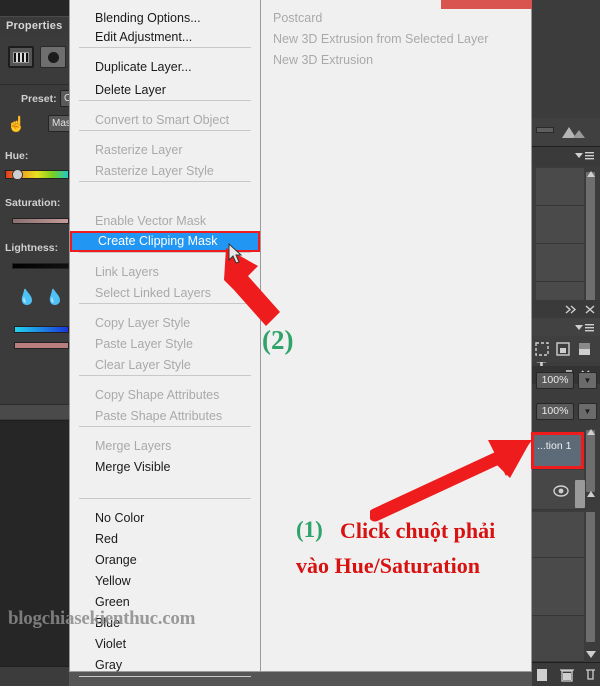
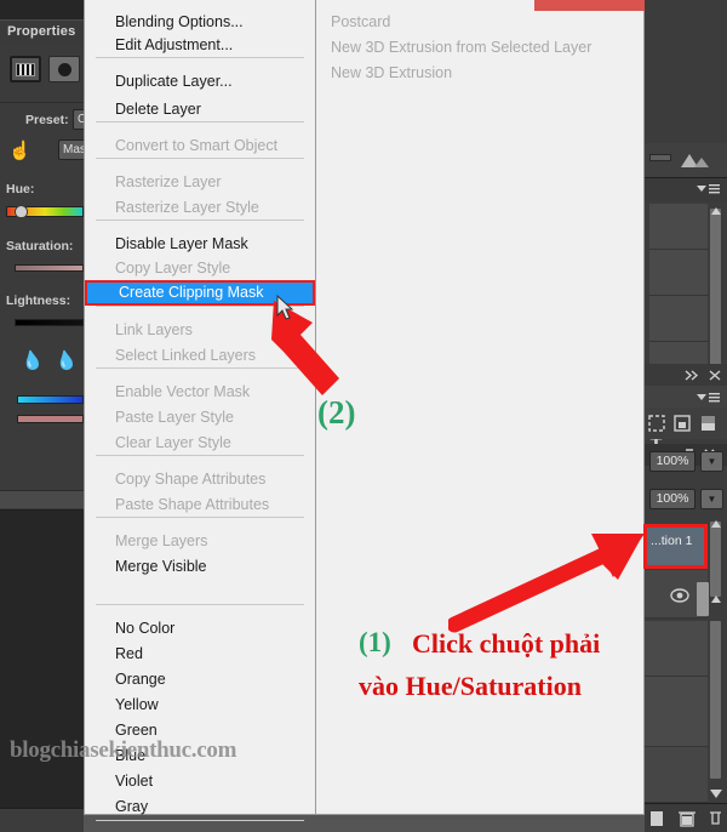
  Properties
  Preset:
  ☝
  Hue:
  Saturation:
  Lightness:
  Blending Options...
  Edit Adjustment...
  Duplicate Layer...
  Delete Layer
  Convert to Smart Object
  Rasterize Layer
  Rasterize Layer Style
+ Disable Layer Mask
- Enable Vector Mask
+ Copy Layer Style
  Create Clipping Mask
  Link Layers
  Select Linked Layers
- Copy Layer Style
+ Enable Vector Mask
  Paste Layer Style
  Clear Layer Style
  Copy Shape Attributes
  Paste Shape Attributes
  Merge Layers
  Merge Visible
  No Color
  Red
  Orange
  Yellow
  Green
  Blue
  Violet
  Gray
  Postcard
  New 3D Extrusion from Selected Layer
  New 3D Extrusion
  100%
  ▼
  100%
  ▼
  ...tion 1
  (2)
  (1)
  Click chuột phải
  vào Hue/Saturation
  blogchiasekienthuc.com
